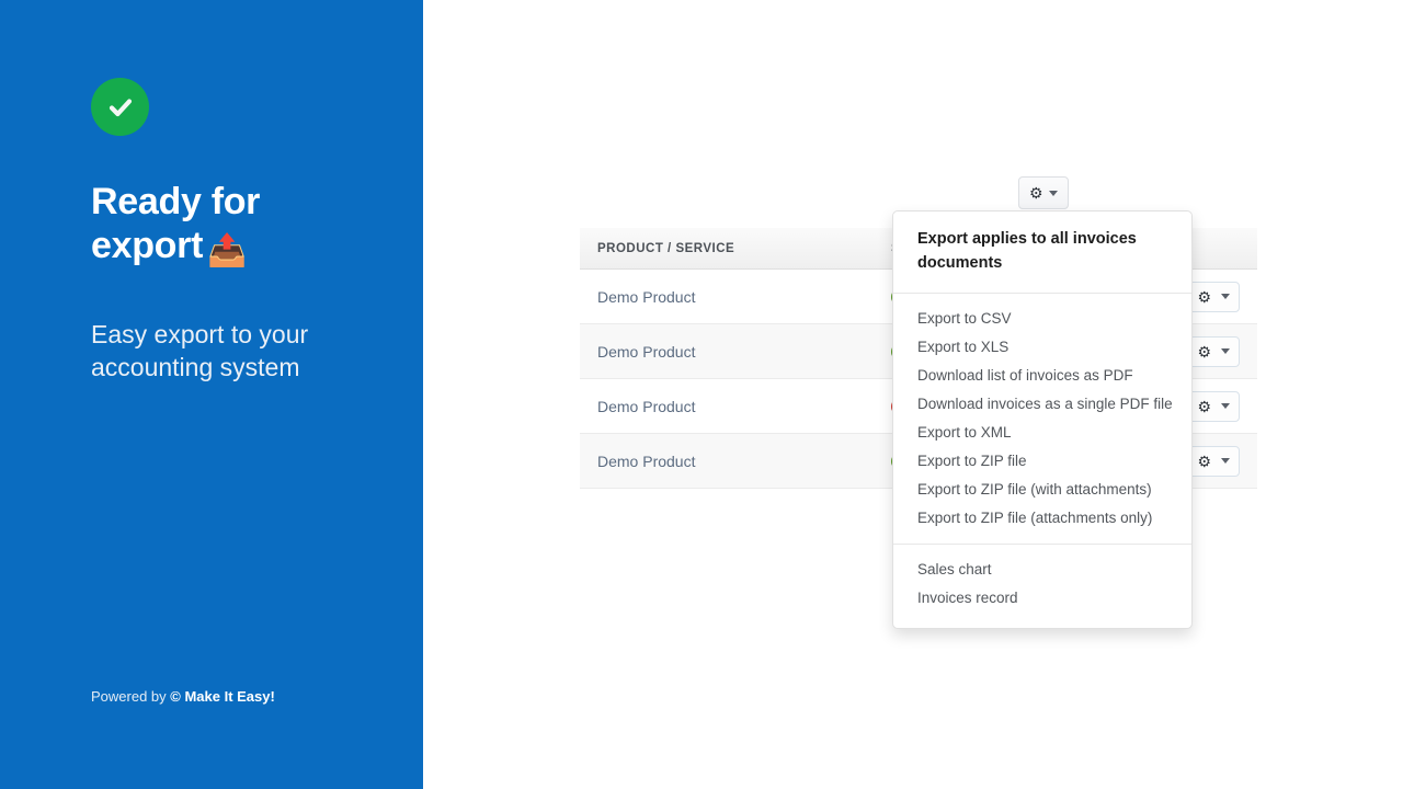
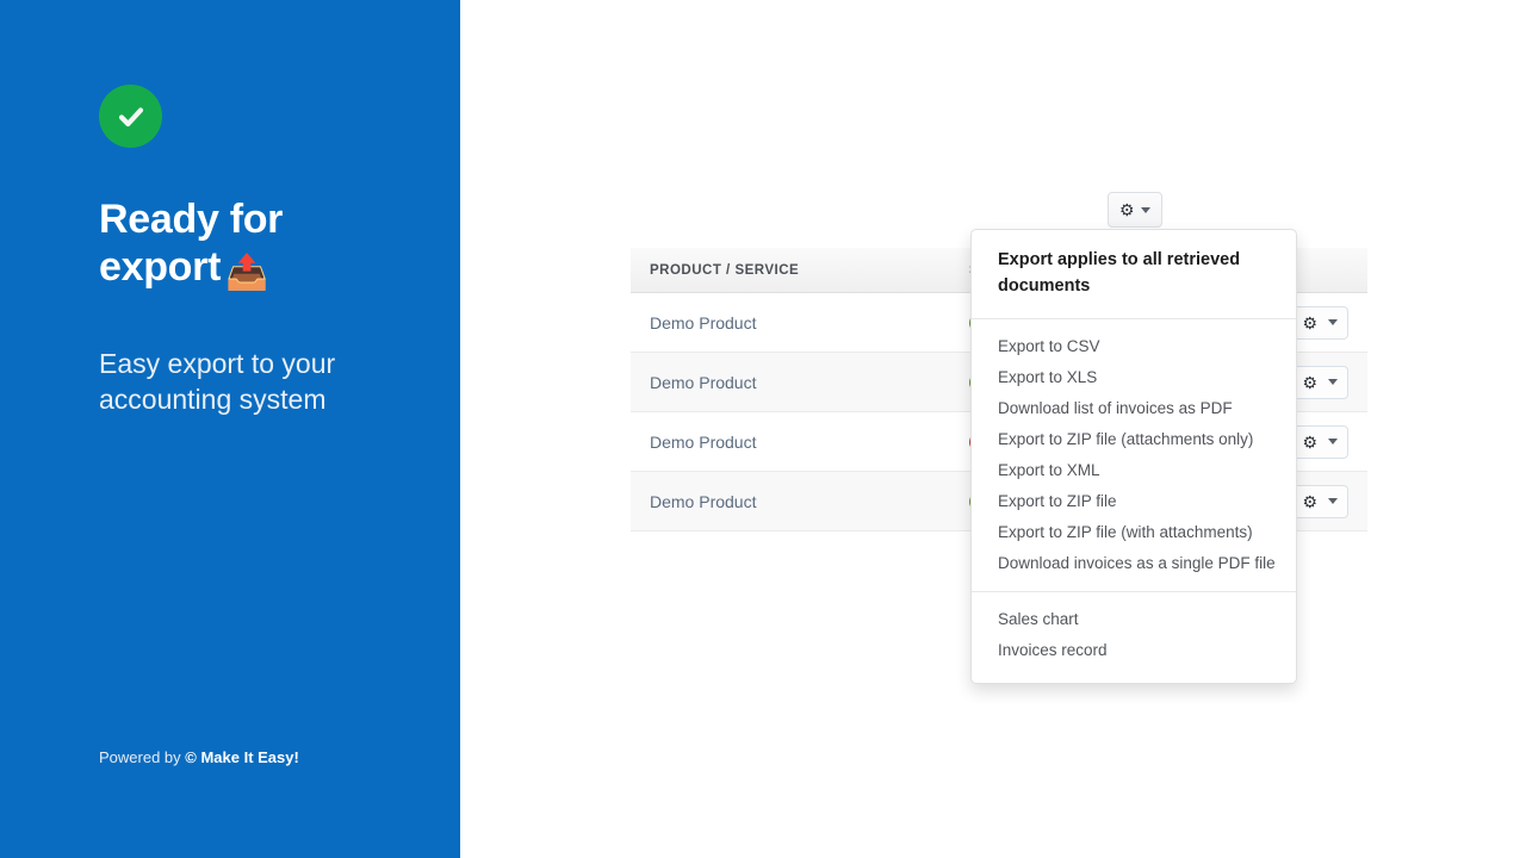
  Ready for
  export 📤
  Easy export to your accounting system
  Powered by © Make It Easy!
  ⚙
  PRODUCT / SERVICE
  Demo Product
  ⚙
  Demo Product
  ⚙
  Demo Product
  ⚙
  Demo Product
  ⚙
- Export applies to all invoices documents
+ Export applies to all retrieved documents
  Export to CSV
  Export to XLS
  Download list of invoices as PDF
- Download invoices as a single PDF file
+ Export to ZIP file (attachments only)
  Export to XML
  Export to ZIP file
  Export to ZIP file (with attachments)
- Export to ZIP file (attachments only)
+ Download invoices as a single PDF file
  Sales chart
  Invoices record
